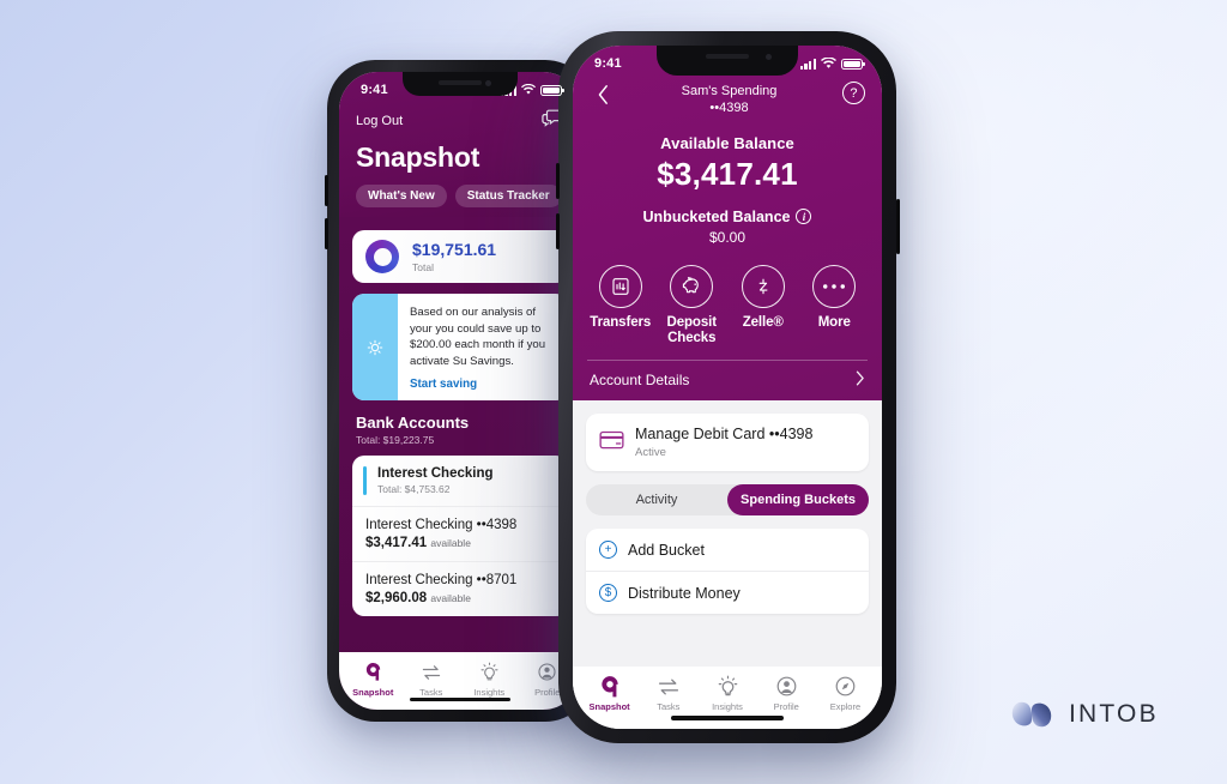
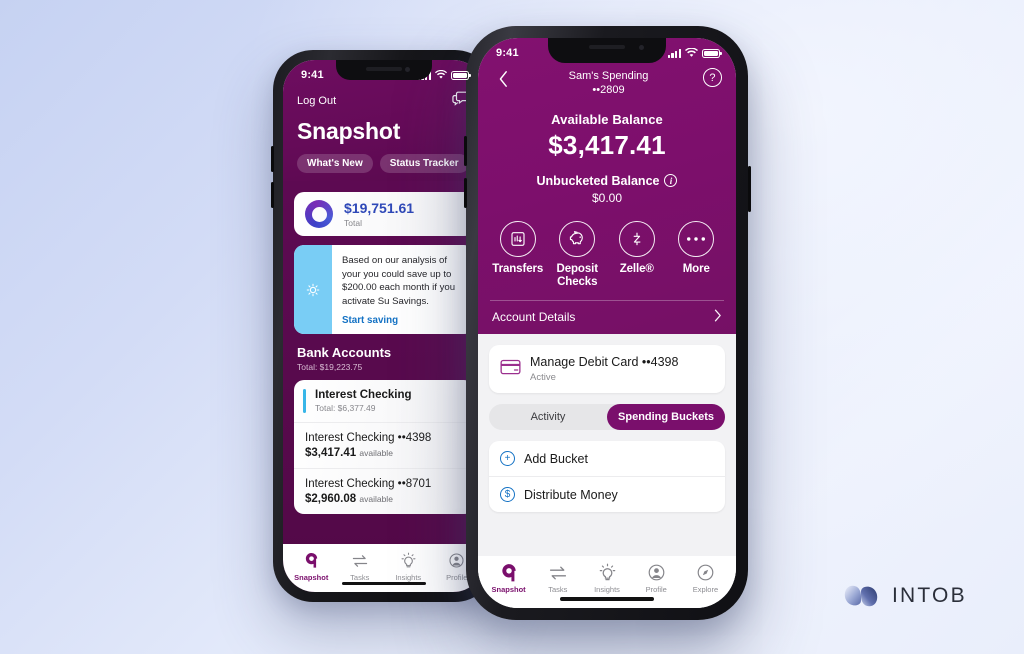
  9:41
  Log Out
  Snapshot
  What's New
  Status Tracker
  $19,751.61
  Total
  Based on our analysis of your you could save up to $200.00 each month if you activate Su Savings.
  Start saving
  Bank Accounts
  Total: $19,223.75
  Interest Checking
- Total: $4,753.62
+ Total: $6,377.49
  Interest Checking ••4398
  $3,417.41 available
  Interest Checking ••8701
  $2,960.08 available
  Snapshot
  Tasks
  Insights
  Profile
  9:41
  Sam's Spending
- ••4398
+ ••2809
  ?
  Available Balance
  $3,417.41
  Unbucketed Balance
  i
  $0.00
  Transfers
  Deposit Checks
  Zelle®
  More
  Account Details
  Manage Debit Card ••4398
  Active
  Activity
  Spending Buckets
  +
  Add Bucket
  $
  Distribute Money
  Snapshot
  Tasks
  Insights
  Profile
  Explore
  INTOB
